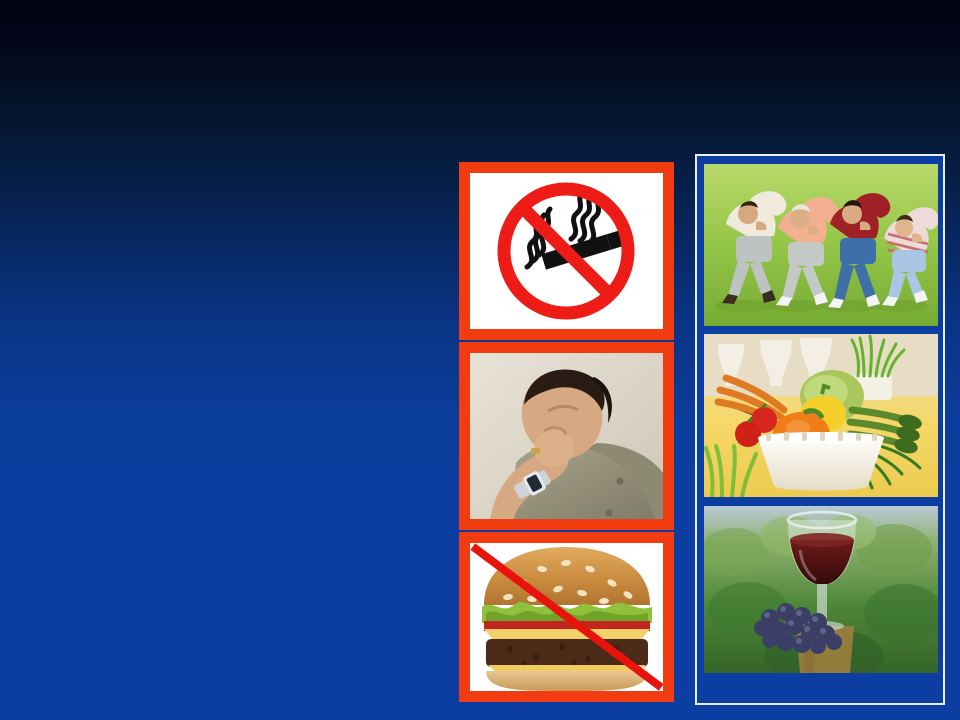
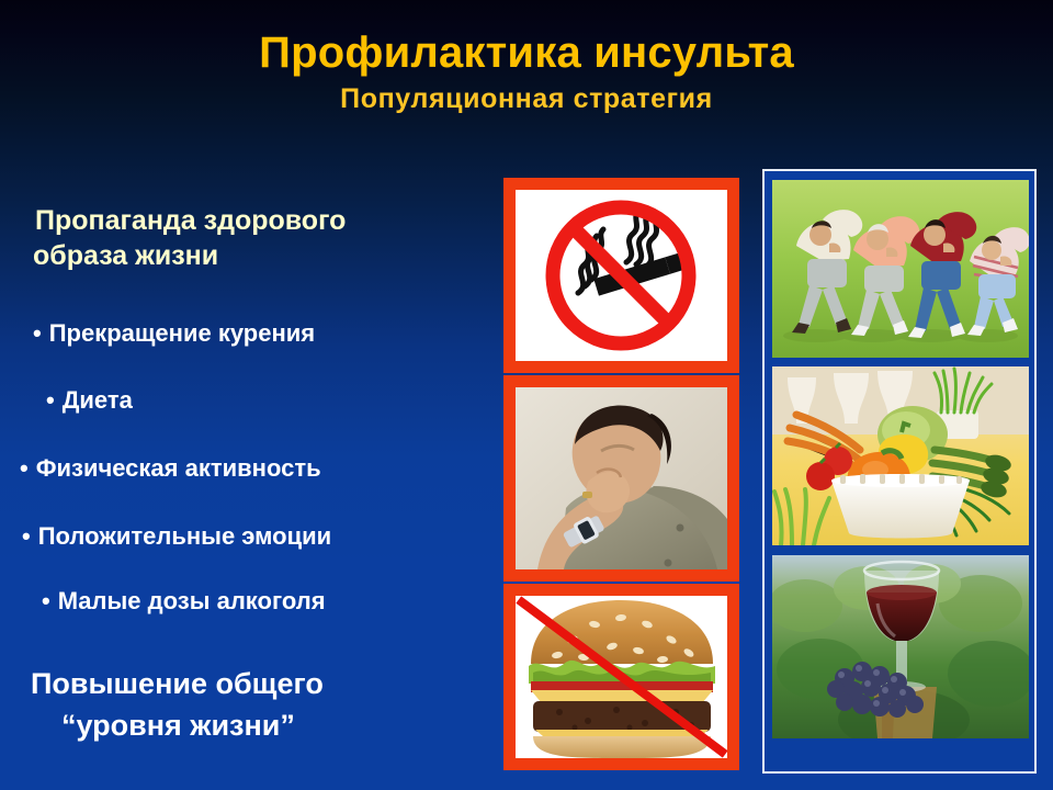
+ Профилактика инсульта
+ Популяционная стратегия
+ Пропаганда здорового
+ образа жизни
+ • Прекращение курения
+ • Диета
+ • Физическая активность
+ • Положительные эмоции
+ • Малые дозы алкоголя
+ Повышение общего
+ “уровня жизни”
